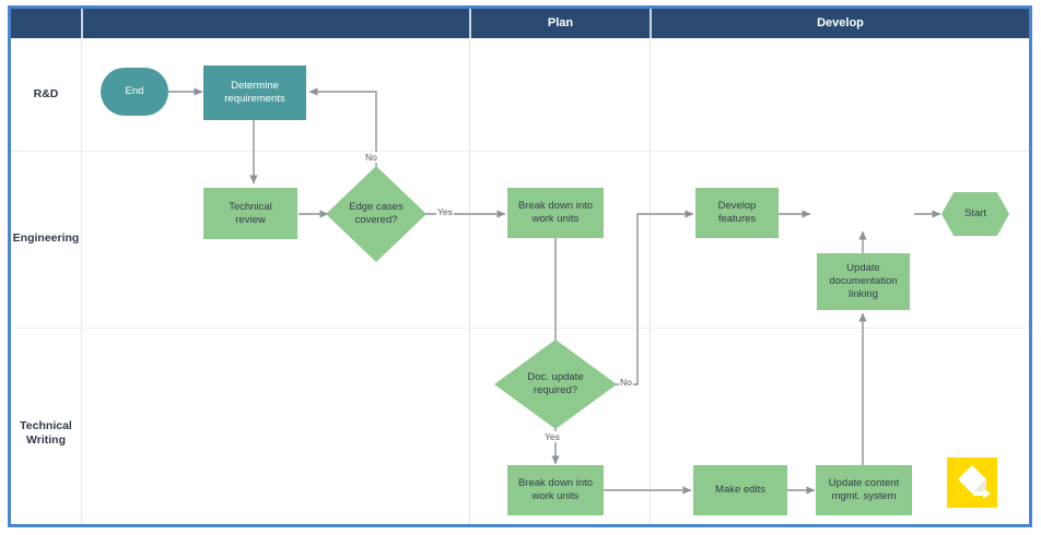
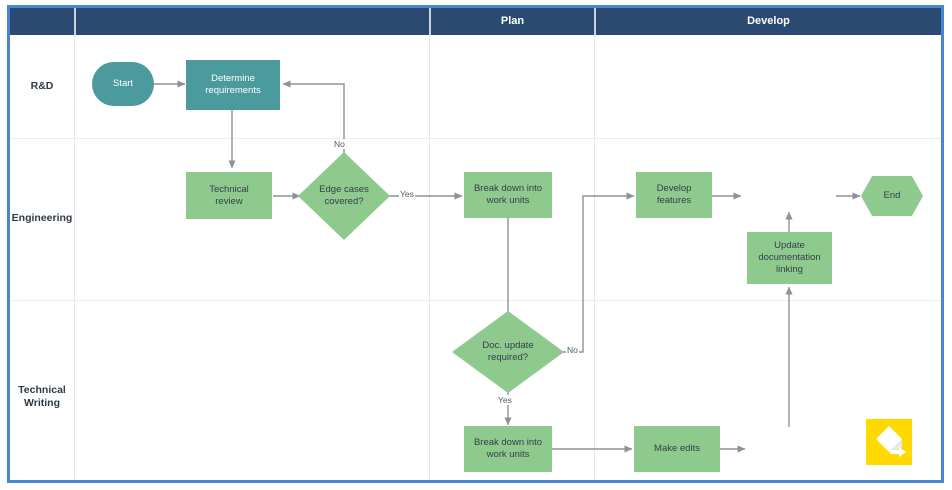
  Plan
  Develop
  R&D
  Engineering
  Technical
  Writing
  No
  Yes
  No
  Yes
- End
+ Start
  Determine
  requirements
  Technical
  review
  Edge cases
  covered?
  Break down into
  work units
  Develop
  features
- Start
+ End
  Update
  documentation
  linking
  Doc. update
  required?
  Break down into
  work units
  Make edits
- Update content
- mgmt. system
